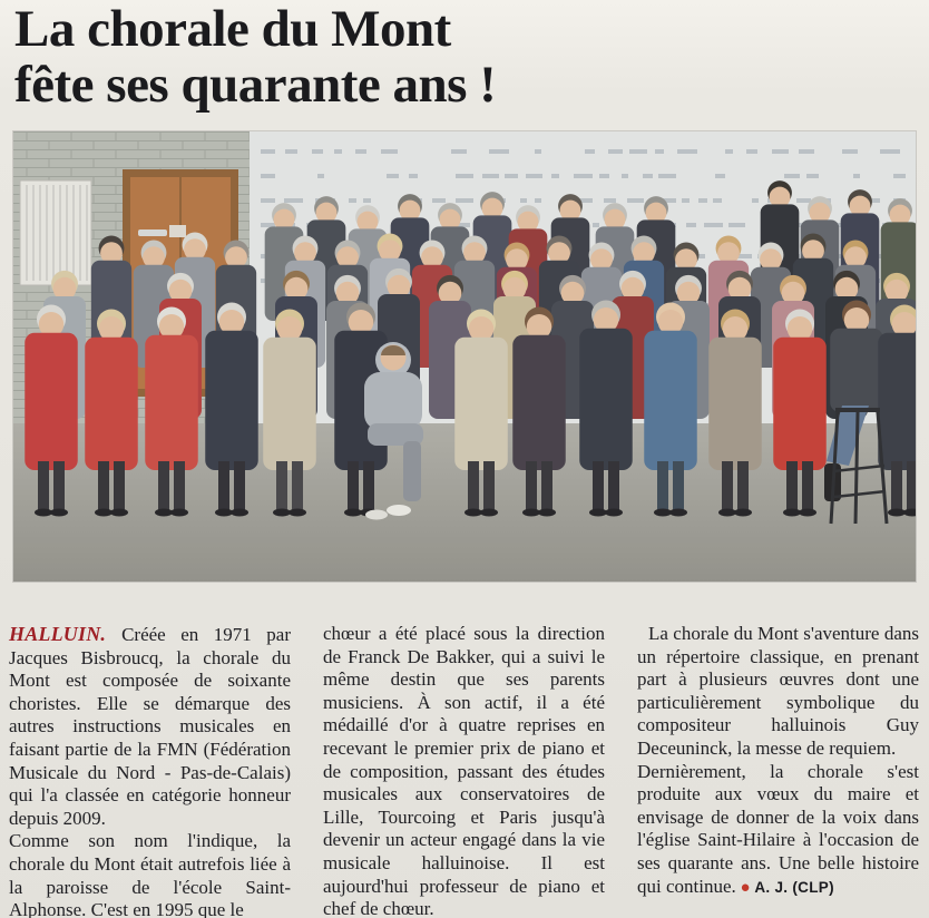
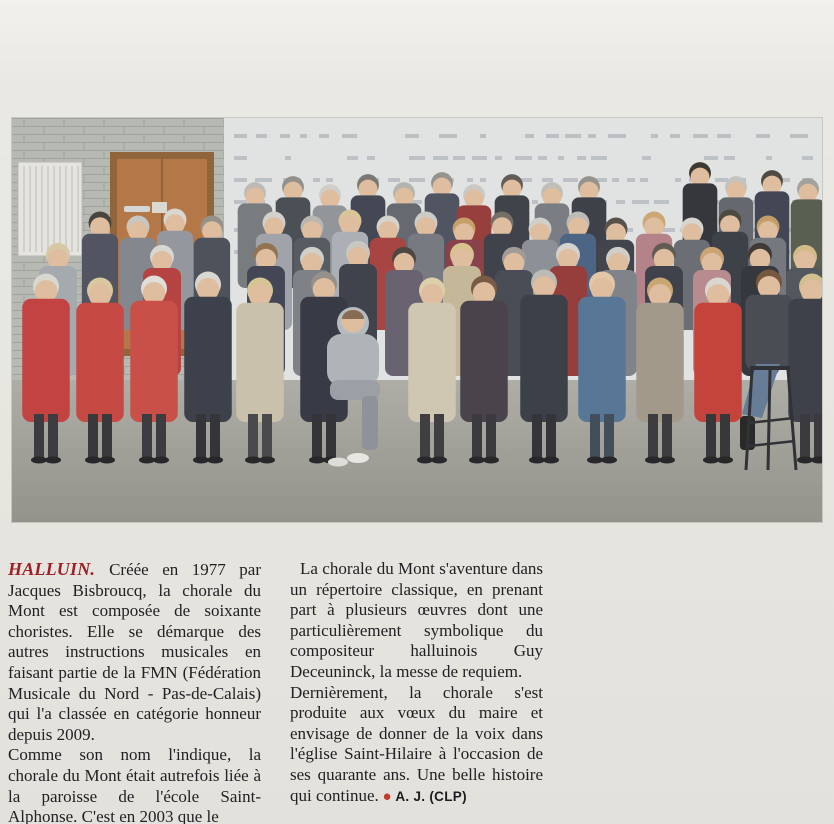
- La chorale du Mont
- fête ses quarante ans !
- HALLUIN. Créée en 1971 par Jacques Bisbroucq, la chorale du Mont est composée de soixante choristes. Elle se démarque des autres instructions musicales en faisant partie de la FMN (Fédération Musicale du Nord - Pas-de-Calais) qui l'a classée en catégorie honneur depuis 2009.
+ HALLUIN. Créée en 1977 par Jacques Bisbroucq, la chorale du Mont est composée de soixante choristes. Elle se démarque des autres instructions musicales en faisant partie de la FMN (Fédération Musicale du Nord - Pas-de-Calais) qui l'a classée en catégorie honneur depuis 2009.
- Comme son nom l'indique, la chorale du Mont était autrefois liée à la paroisse de l'école Saint-Alphonse. C'est en 1995 que le
+ Comme son nom l'indique, la chorale du Mont était autrefois liée à la paroisse de l'école Saint-Alphonse. C'est en 2003 que le
- chœur a été placé sous la direction de Franck De Bakker, qui a suivi le même destin que ses parents musiciens. À son actif, il a été médaillé d'or à quatre reprises en recevant le premier prix de piano et de composition, passant des études musicales aux conservatoires de Lille, Tourcoing et Paris jusqu'à devenir un acteur engagé dans la vie musicale halluinoise. Il est aujourd'hui professeur de piano et chef de chœur.
  La chorale du Mont s'aventure dans un répertoire classique, en prenant part à plusieurs œuvres dont une particulièrement symbolique du compositeur halluinois Guy Deceuninck, la messe de requiem.
  Dernièrement, la chorale s'est produite aux vœux du maire et envisage de donner de la voix dans l'église Saint-Hilaire à l'occasion de ses quarante ans. Une belle histoire qui continue. ● A. J. (CLP)
